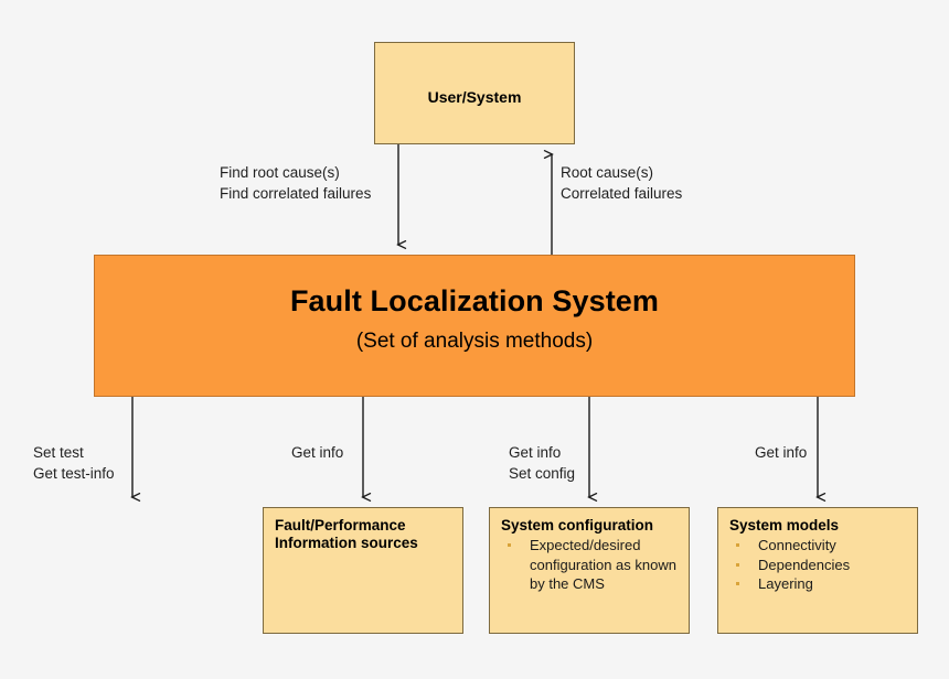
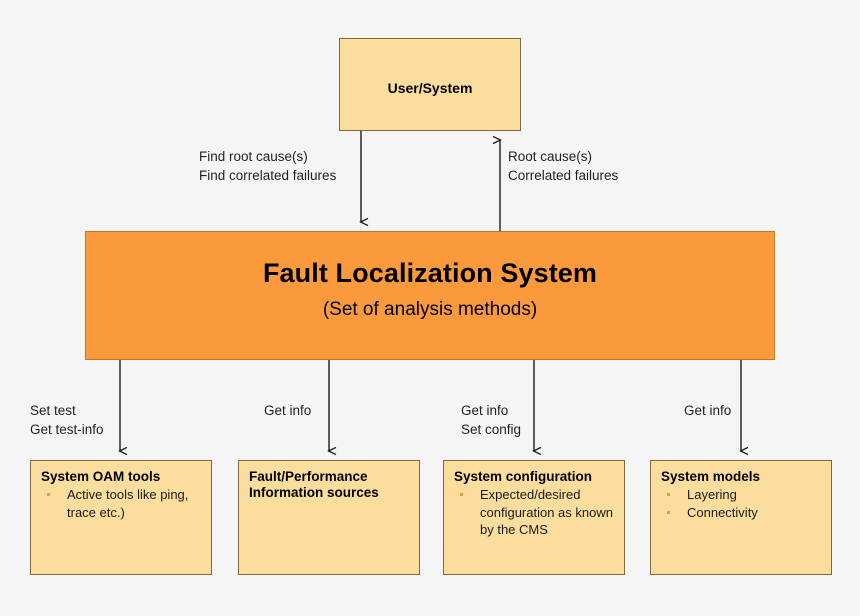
  User/System
  Fault Localization System
  (Set of analysis methods)
  Find root cause(s)
  Find correlated failures
  Root cause(s)
  Correlated failures
  Set test
  Get test-info
  Get info
  Get info
  Set config
  Get info
+ System OAM tools
+ Active tools like ping, trace etc.)
  Fault/Performance
  Information sources
  System configuration
  Expected/desired configuration as known by the CMS
  System models
- Connectivity
+ Layering
- Dependencies
- Layering
+ Connectivity
